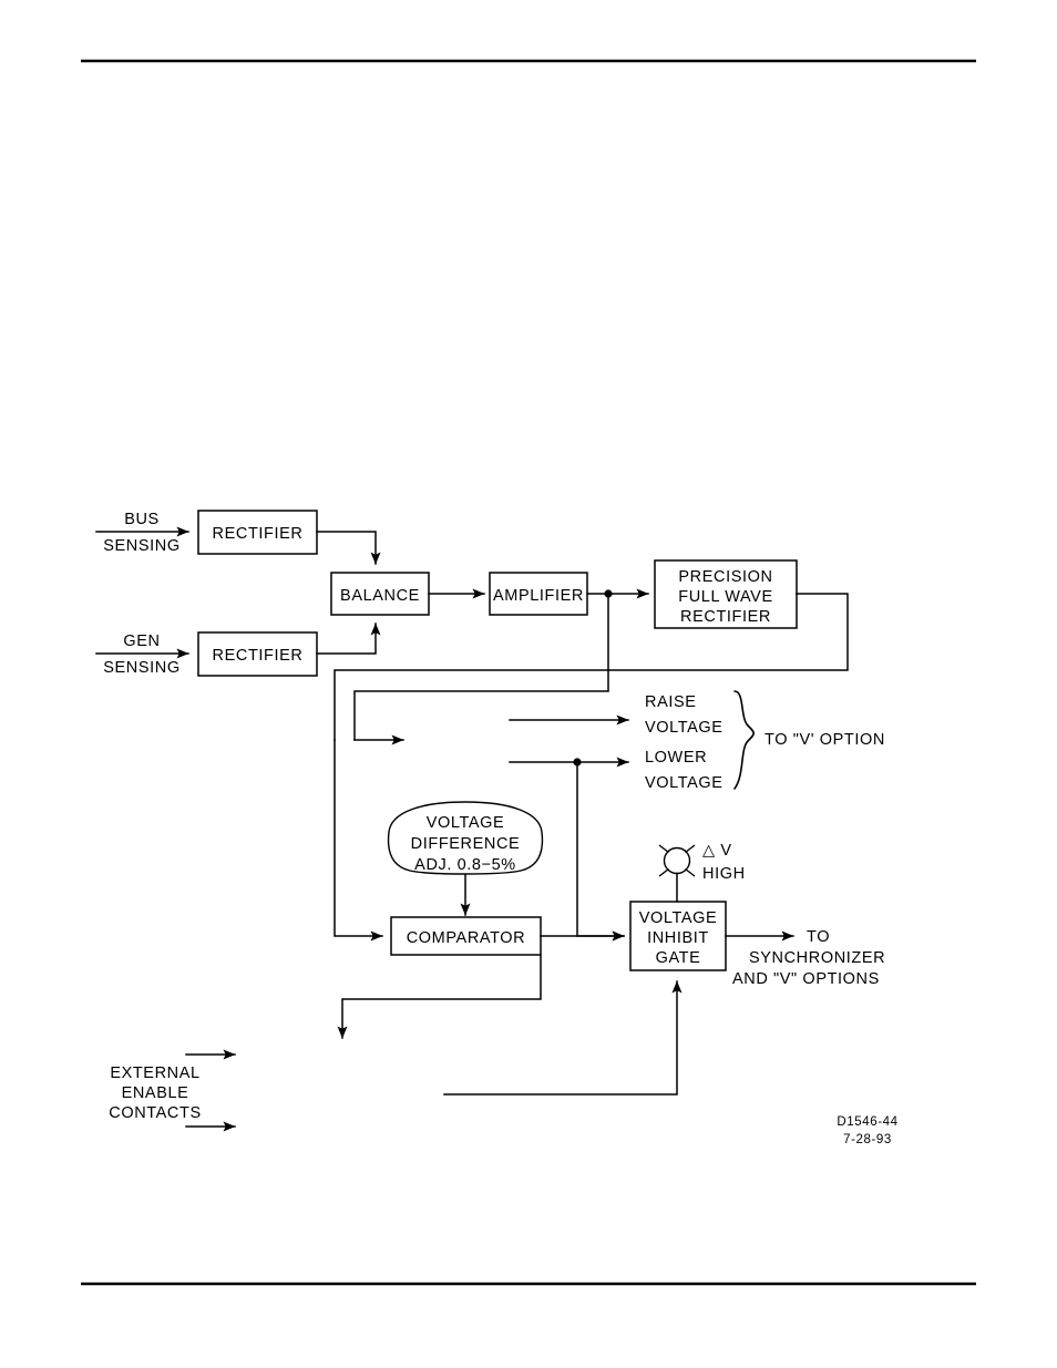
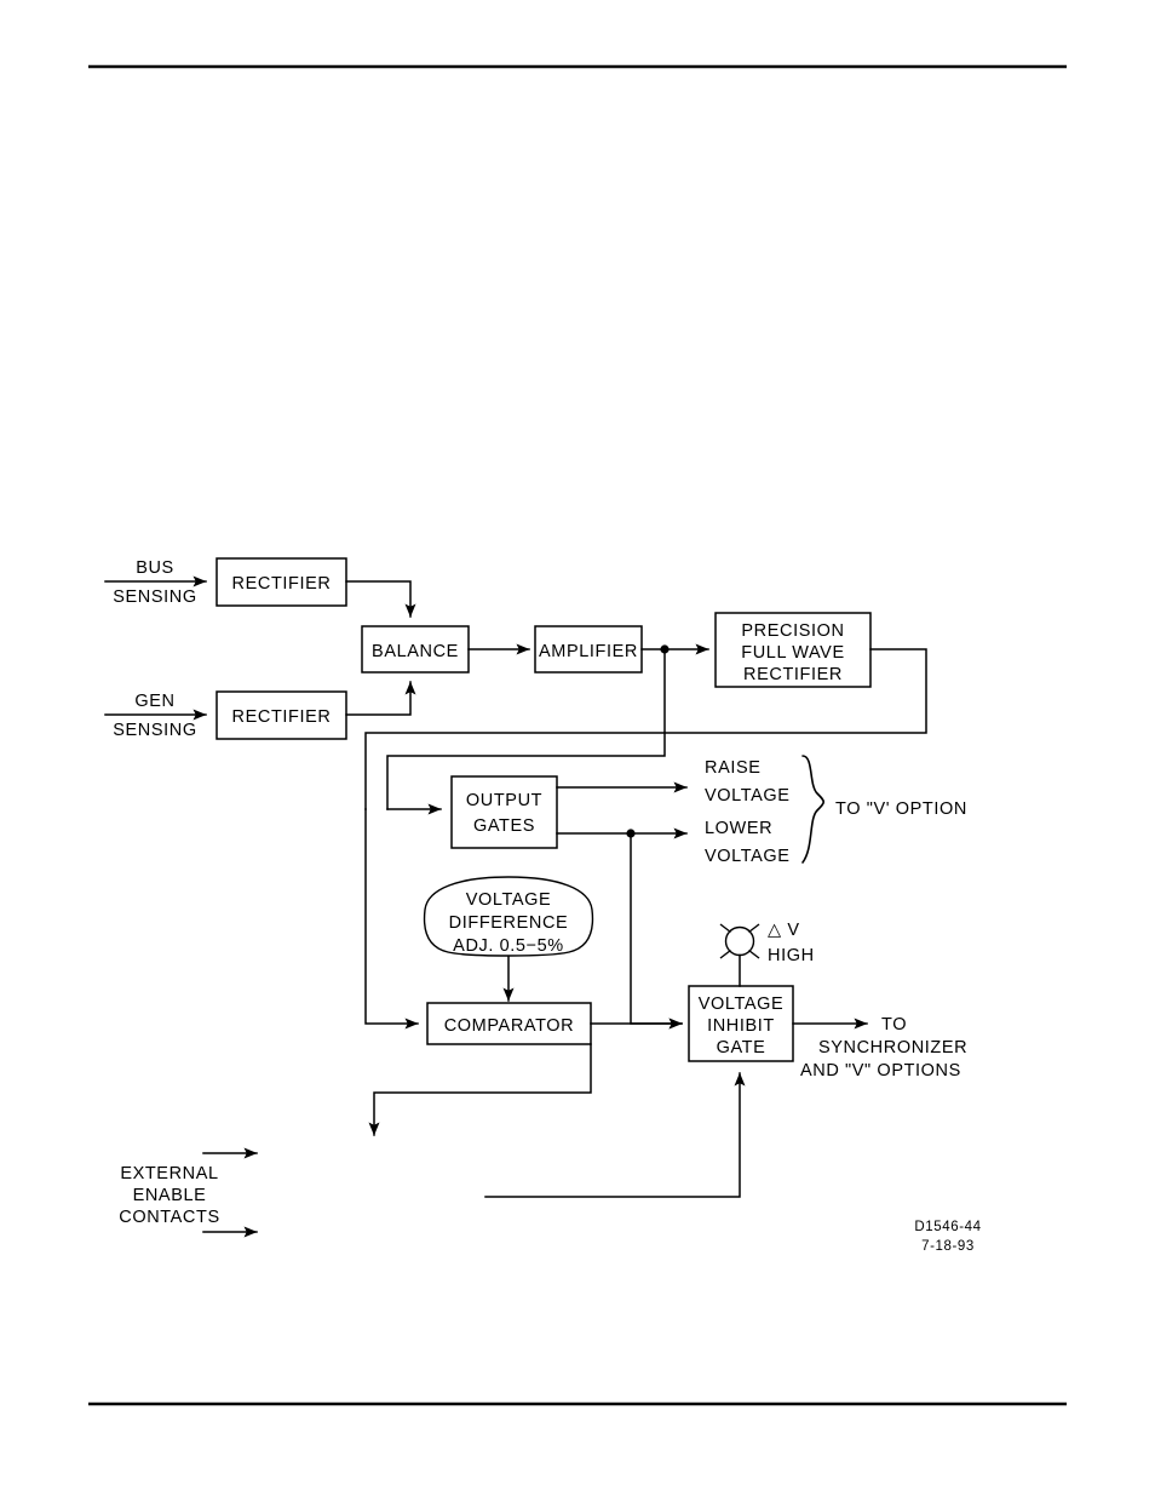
  BUS
  SENSING
  RECTIFIER
  GEN
  SENSING
  RECTIFIER
  BALANCE
  AMPLIFIER
  PRECISION
  FULL WAVE
  RECTIFIER
+ OUTPUT
+ GATES
  RAISE
  VOLTAGE
  LOWER
  VOLTAGE
  TO "V' OPTION
  VOLTAGE
  DIFFERENCE
- ADJ. 0.8−5%
+ ADJ. 0.5−5%
  COMPARATOR
  △ V
  HIGH
  VOLTAGE
  INHIBIT
  GATE
  TO
  SYNCHRONIZER
  AND "V" OPTIONS
  EXTERNAL
  ENABLE
  CONTACTS
  D1546-44
- 7-28-93
+ 7-18-93
